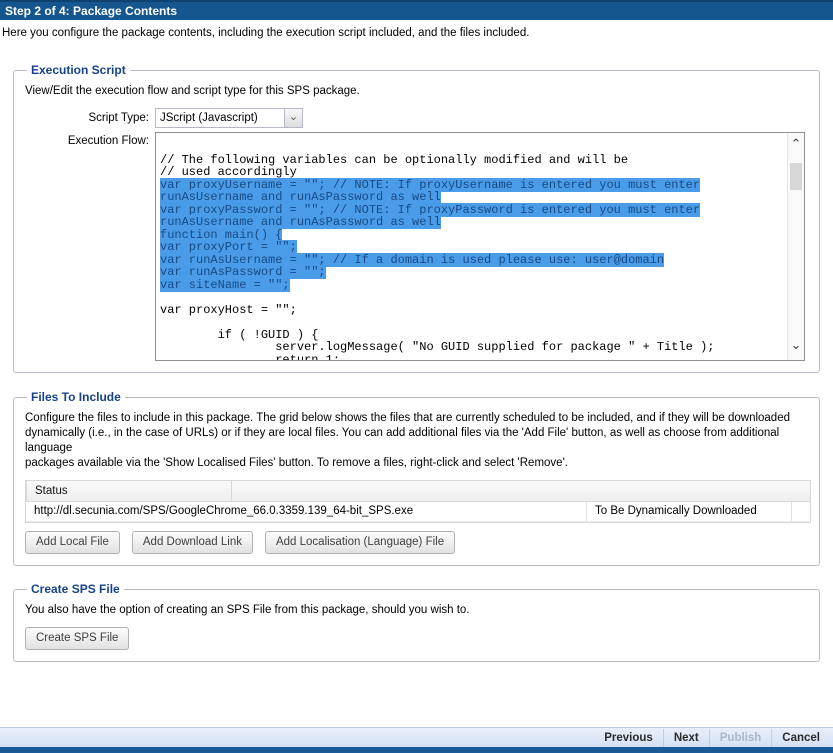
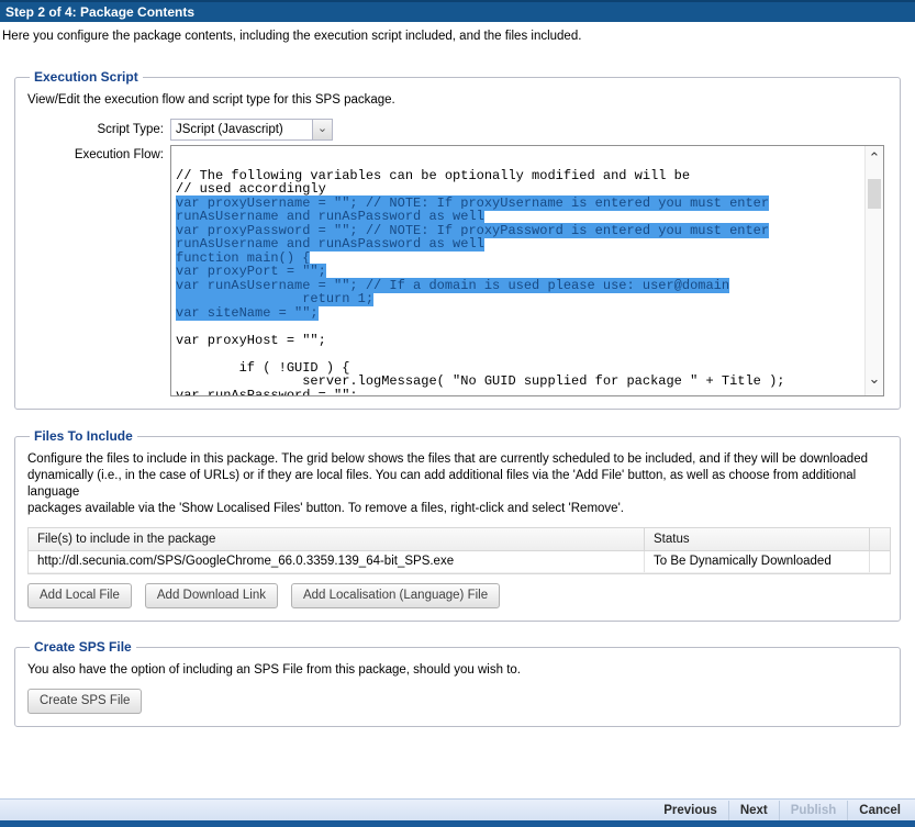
  Step 2 of 4: Package Contents
  Here you configure the package contents, including the execution script included, and the files included.
  Execution Script
  View/Edit the execution flow and script type for this SPS package.
  Script Type:
  JScript (Javascript)
  ⌄
  Execution Flow:
  // The following variables can be optionally modified and will be
  // used accordingly
  var proxyUsername = ""; // NOTE: If proxyUsername is entered you must enter
  runAsUsername and runAsPassword as well
  var proxyPassword = ""; // NOTE: If proxyPassword is entered you must enter
  runAsUsername and runAsPassword as well
  function main() {
  var proxyPort = "";
  var runAsUsername = ""; // If a domain is used please use: user@domain
- var runAsPassword = "";
+ return 1;
  var siteName = "";
  var proxyHost = "";
  if ( !GUID ) {
  server.logMessage( "No GUID supplied for package " + Title );
- return 1;
+ var runAsPassword = "";
  ⌃
  ⌄
  Files To Include
  Configure the files to include in this package. The grid below shows the files that are currently scheduled to be included, and if they will be downloaded
  dynamically (i.e., in the case of URLs) or if they are local files. You can add additional files via the 'Add File' button, as well as choose from additional language
  packages available via the 'Show Localised Files' button. To remove a files, right-click and select 'Remove'.
+ File(s) to include in the package
  Status
  http://dl.secunia.com/SPS/GoogleChrome_66.0.3359.139_64-bit_SPS.exe
  To Be Dynamically Downloaded
  Add Local File Add Download Link Add Localisation (Language) File
  Create SPS File
- You also have the option of creating an SPS File from this package, should you wish to.
+ You also have the option of including an SPS File from this package, should you wish to.
  Create SPS File
  Previous
  Next
  Publish
  Cancel
